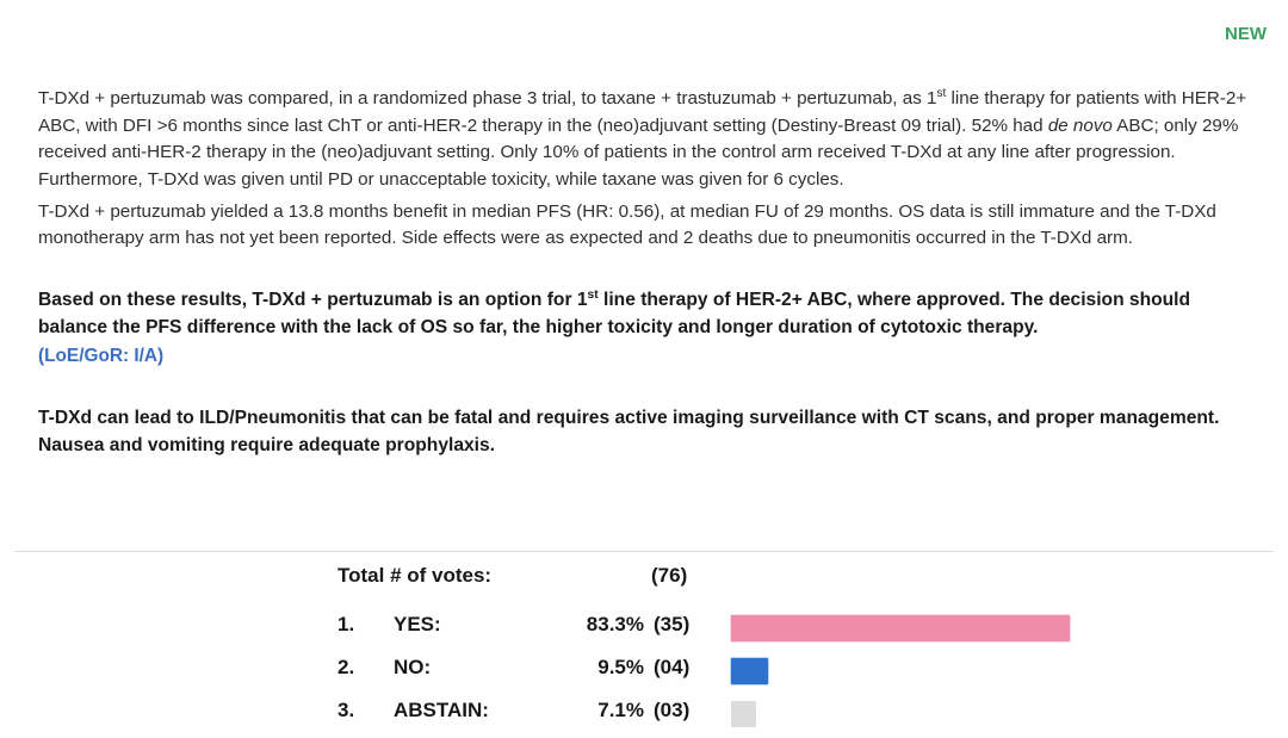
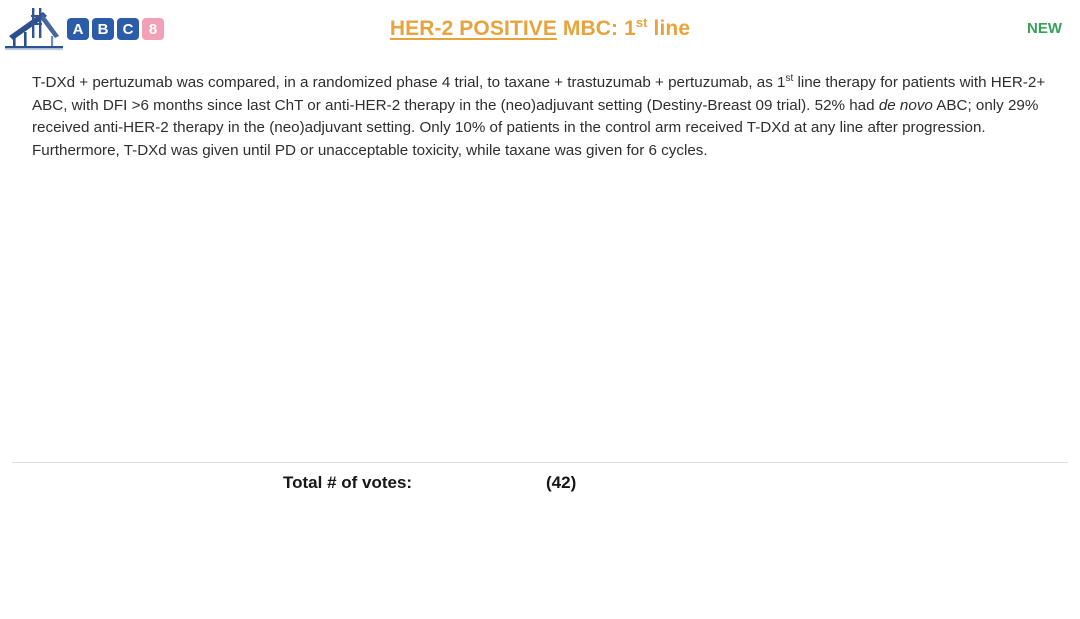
+ A
+ B
+ C
+ 8
+ HER-2 POSITIVE MBC: 1st line
  NEW
- T-DXd + pertuzumab was compared, in a randomized phase 3 trial, to taxane + trastuzumab + pertuzumab, as 1st line therapy for patients with HER-2+ ABC, with DFI >6 months since last ChT or anti-HER-2 therapy in the (neo)adjuvant setting (Destiny-Breast 09 trial). 52% had de novo ABC; only 29% received anti-HER-2 therapy in the (neo)adjuvant setting. Only 10% of patients in the control arm received T-DXd at any line after progression. Furthermore, T-DXd was given until PD or unacceptable toxicity, while taxane was given for 6 cycles.
+ T-DXd + pertuzumab was compared, in a randomized phase 4 trial, to taxane + trastuzumab + pertuzumab, as 1st line therapy for patients with HER-2+ ABC, with DFI >6 months since last ChT or anti-HER-2 therapy in the (neo)adjuvant setting (Destiny-Breast 09 trial). 52% had de novo ABC; only 29% received anti-HER-2 therapy in the (neo)adjuvant setting. Only 10% of patients in the control arm received T-DXd at any line after progression. Furthermore, T-DXd was given until PD or unacceptable toxicity, while taxane was given for 6 cycles.
- T-DXd + pertuzumab yielded a 13.8 months benefit in median PFS (HR: 0.56), at median FU of 29 months. OS data is still immature and the T-DXd monotherapy arm has not yet been reported. Side effects were as expected and 2 deaths due to pneumonitis occurred in the T-DXd arm.
- Based on these results, T-DXd + pertuzumab is an option for 1st line therapy of HER-2+ ABC, where approved. The decision should balance the PFS difference with the lack of OS so far, the higher toxicity and longer duration of cytotoxic therapy.
- (LoE/GoR: I/A)
- T-DXd can lead to ILD/Pneumonitis that can be fatal and requires active imaging surveillance with CT scans, and proper management. Nausea and vomiting require adequate prophylaxis.
  Total # of votes:
- (76)
+ (42)
- 1.
- YES:
- 83.3%
- (35)
- 2.
- NO:
- 9.5%
- (04)
- 3.
- ABSTAIN:
- 7.1%
- (03)
